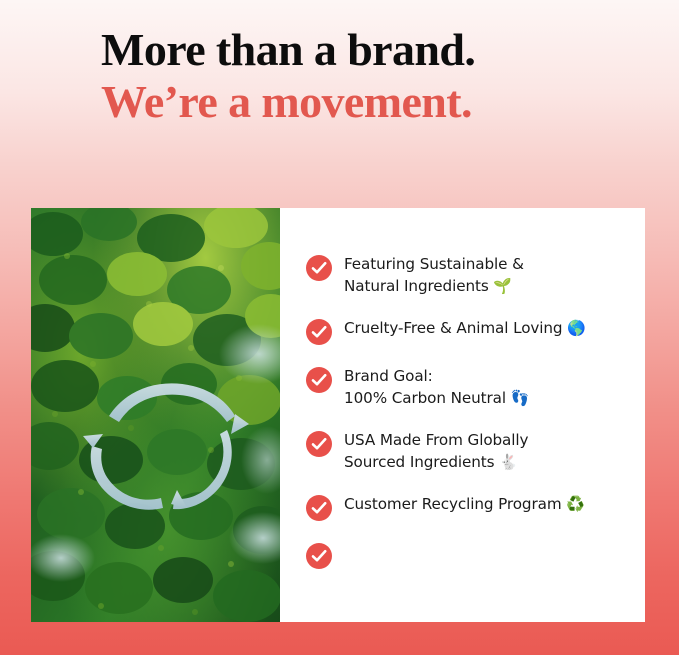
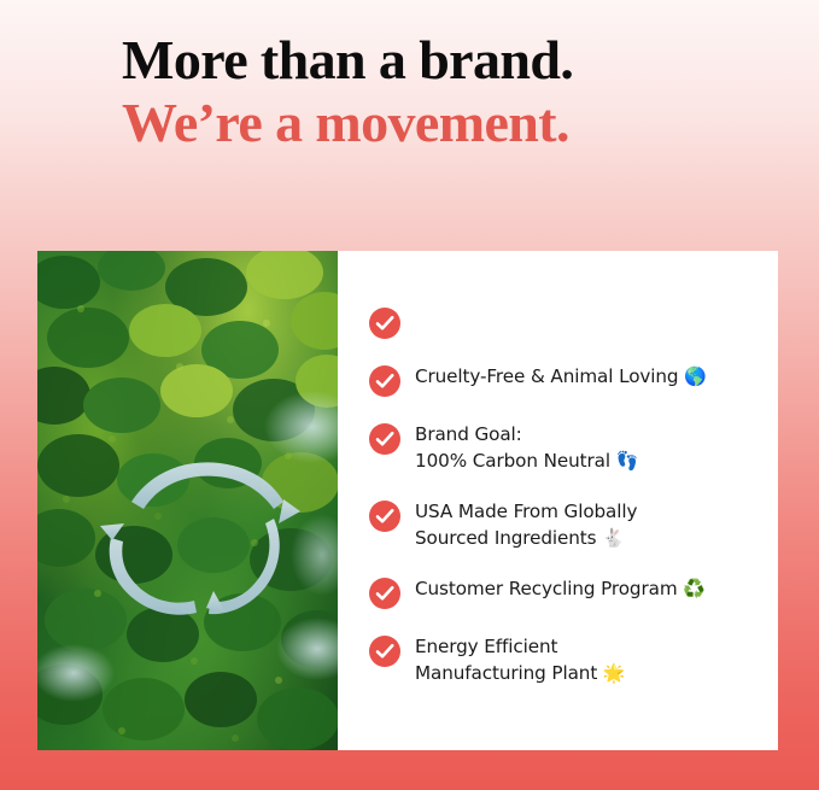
  More than a brand.
  We’re a movement.
- Featuring Sustainable &
- Natural Ingredients 🌱
  Cruelty-Free & Animal Loving 🌎
  Brand Goal:
  100% Carbon Neutral 👣
  USA Made From Globally
  Sourced Ingredients 🐇
  Customer Recycling Program ♻️
+ Energy Efficient
+ Manufacturing Plant 🌟
